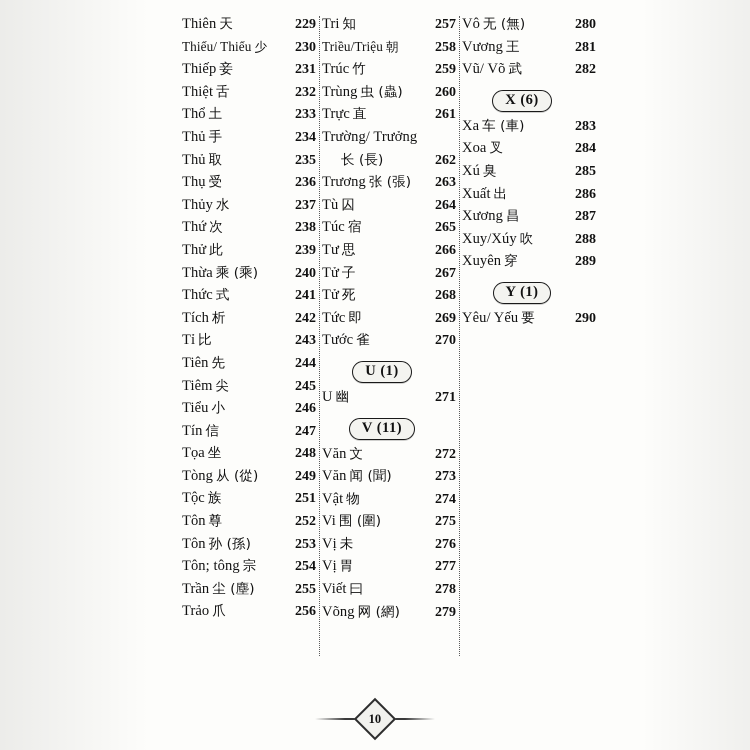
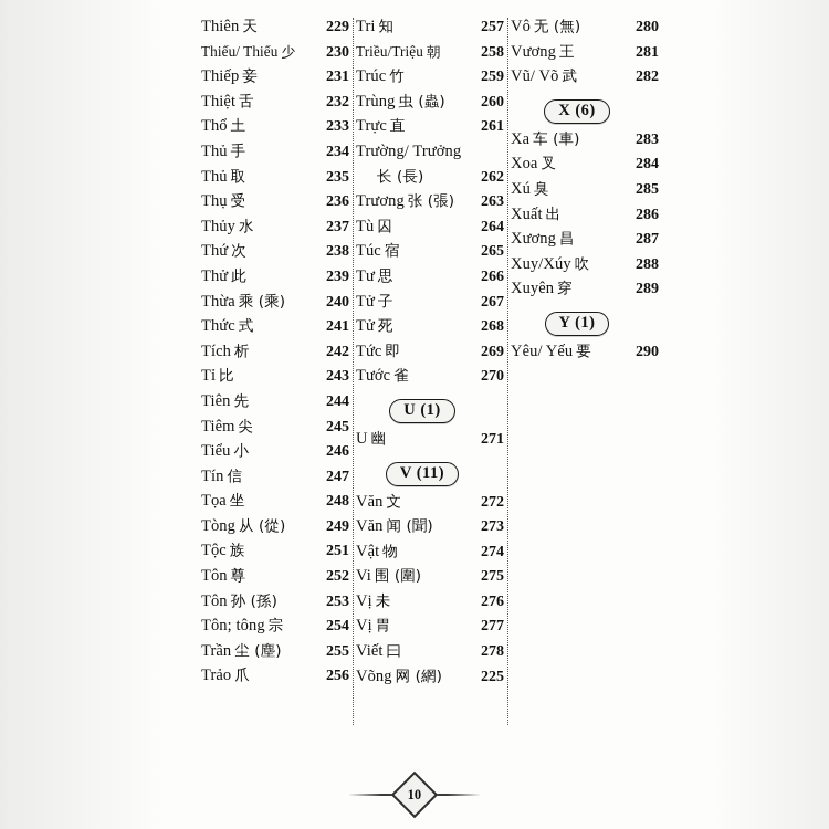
  Thiên 天
  229
  Thiếu/ Thiểu 少
  230
  Thiếp 妾
  231
  Thiệt 舌
  232
  Thổ 土
  233
  Thủ 手
  234
  Thủ 取
  235
  Thụ 受
  236
  Thủy 水
  237
  Thứ 次
  238
  Thử 此
  239
  Thừa 乘 (乘)
  240
  Thức 式
  241
  Tích 析
  242
  Tỉ 比
  243
  Tiên 先
  244
  Tiêm 尖
  245
  Tiểu 小
  246
  Tín 信
  247
  Tọa 坐
  248
  Tòng 从 (從)
  249
  Tộc 族
  251
  Tôn 尊
  252
  Tôn 孙 (孫)
  253
  Tôn; tông 宗
  254
  Trần 尘 (塵)
  255
  Trảo 爪
  256
  Tri 知
  257
  Triều/Triệu 朝
  258
  Trúc 竹
  259
  Trùng 虫 (蟲)
  260
  Trực 直
  261
  Trường/ Trưởng
  长 (長)
  262
  Trương 张 (張)
  263
  Tù 囚
  264
  Túc 宿
  265
  Tư 思
  266
  Tử 子
  267
  Tử 死
  268
  Tức 即
  269
  Tước 雀
  270
  U (1)
  U 幽
  271
  V (11)
  Văn 文
  272
  Văn 闻 (聞)
  273
  Vật 物
  274
  Vi 围 (圍)
  275
  Vị 未
  276
  Vị 胃
  277
  Viết 曰
  278
  Võng 网 (網)
- 279
+ 225
  Vô 无 (無)
  280
  Vương 王
  281
  Vũ/ Võ 武
  282
  X (6)
  Xa 车 (車)
  283
  Xoa 叉
  284
  Xú 臭
  285
  Xuất 出
  286
  Xương 昌
  287
  Xuy/Xúy 吹
  288
  Xuyên 穿
  289
  Y (1)
  Yêu/ Yếu 要
  290
